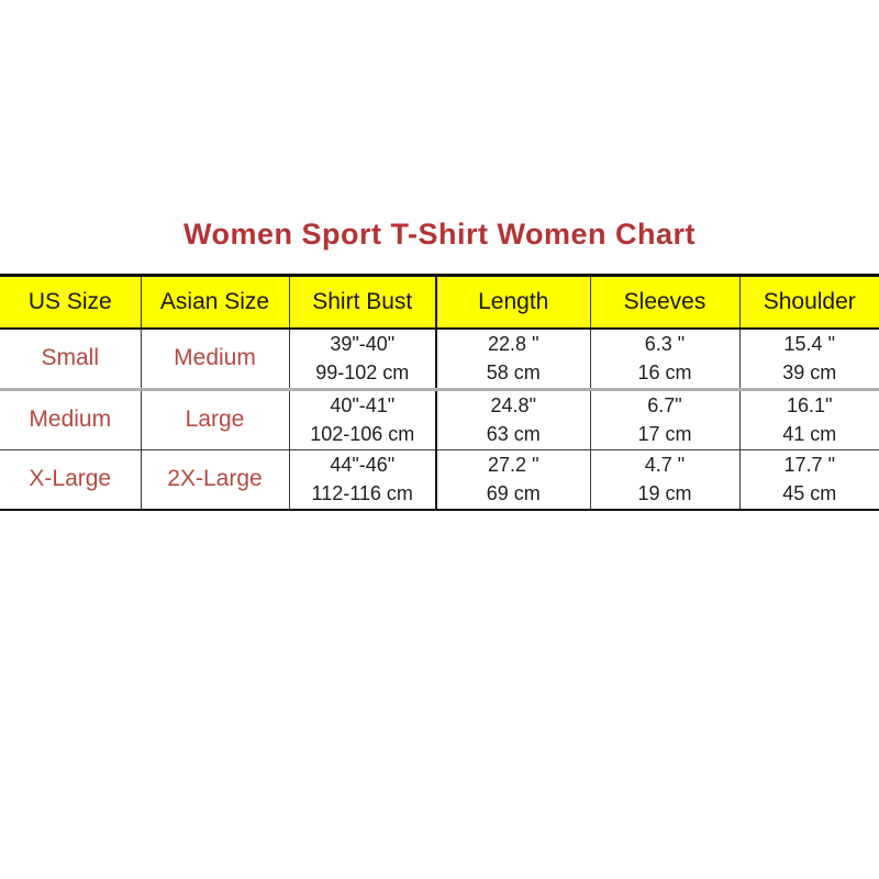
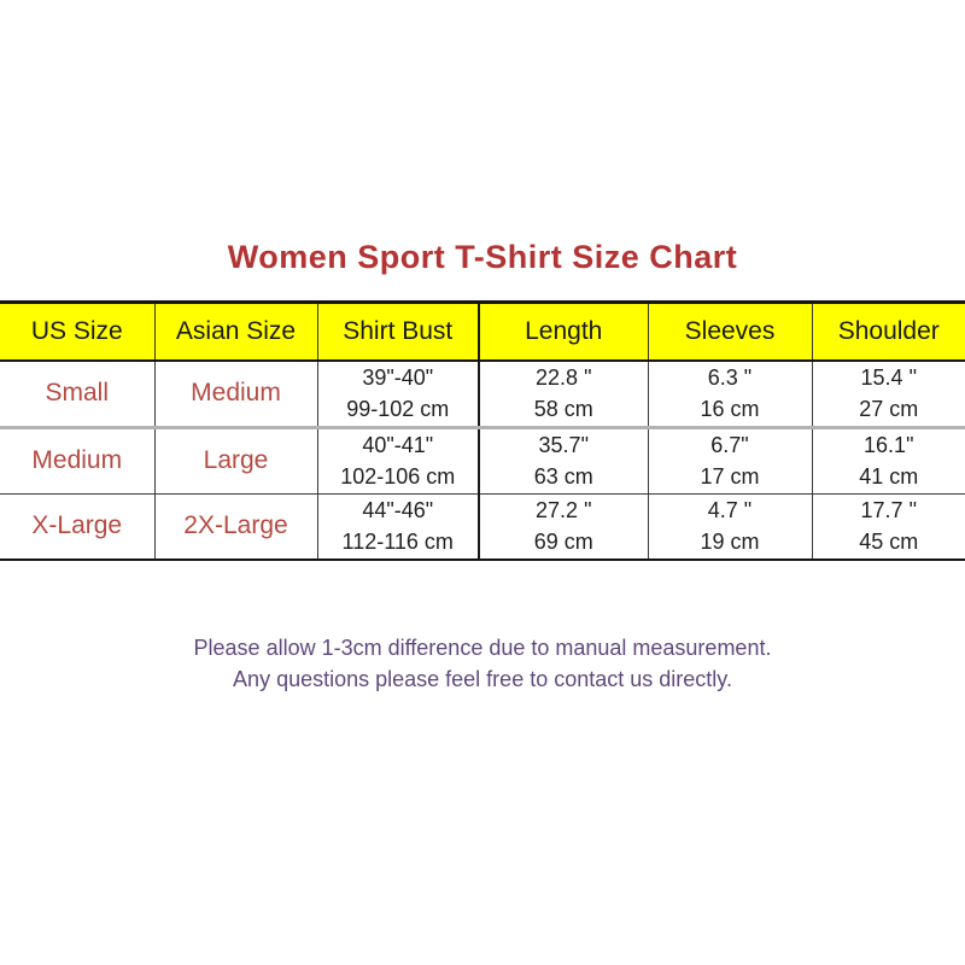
- Women Sport T-Shirt Women Chart
+ Women Sport T-Shirt Size Chart
  US Size	Asian Size	Shirt Bust	Length	Sleeves	Shoulder
- Small	Medium	39"-40" 99-102 cm	22.8 " 58 cm	6.3 " 16 cm	15.4 " 39 cm
+ Small	Medium	39"-40" 99-102 cm	22.8 " 58 cm	6.3 " 16 cm	15.4 " 27 cm
- Medium	Large	40"-41" 102-106 cm	24.8" 63 cm	6.7" 17 cm	16.1" 41 cm
+ Medium	Large	40"-41" 102-106 cm	35.7" 63 cm	6.7" 17 cm	16.1" 41 cm
  X-Large	2X-Large	44"-46" 112-116 cm	27.2 " 69 cm	4.7 " 19 cm	17.7 " 45 cm
+ Please allow 1-3cm difference due to manual measurement.
+ Any questions please feel free to contact us directly.
